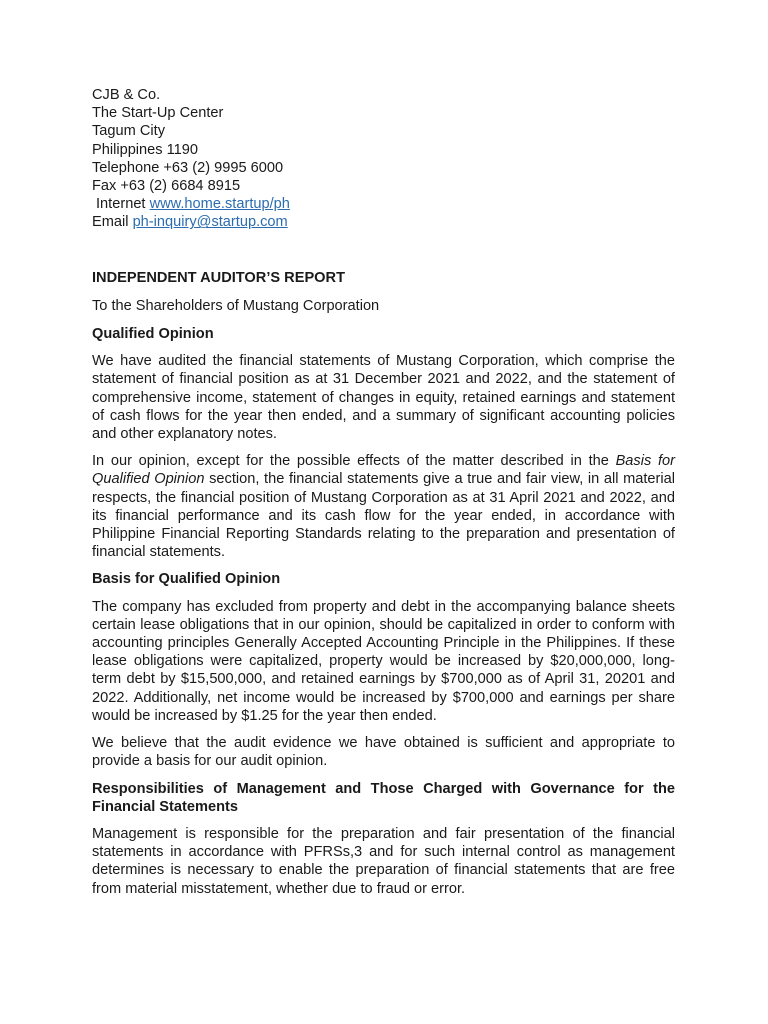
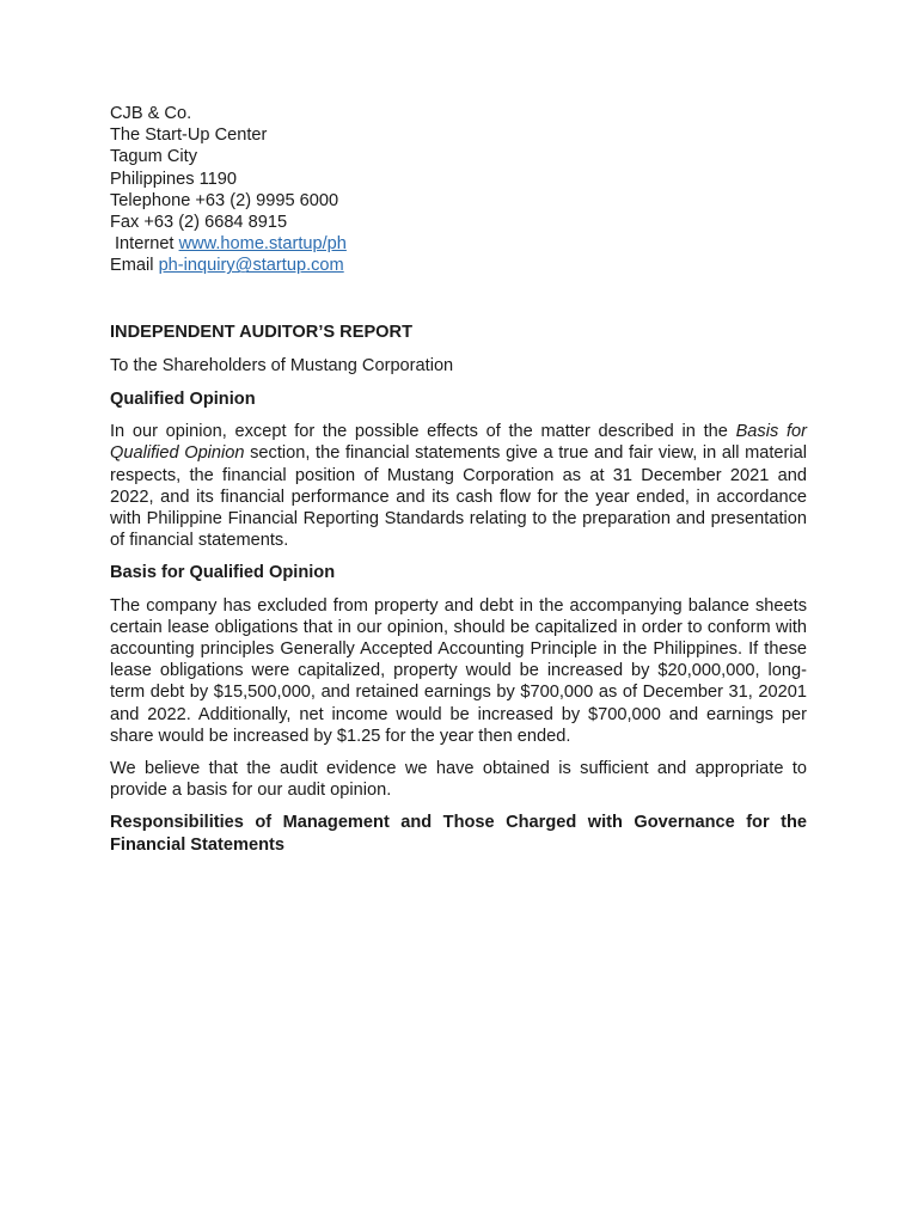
  CJB & Co.
  The Start-Up Center
  Tagum City
  Philippines 1190
  Telephone +63 (2) 9995 6000
  Fax +63 (2) 6684 8915
  Internet www.home.startup/ph
  Email ph-inquiry@startup.com
  INDEPENDENT AUDITOR’S REPORT
  To the Shareholders of Mustang Corporation
  Qualified Opinion
- We have audited the financial statements of Mustang Corporation, which comprise the statement of financial position as at 31 December 2021 and 2022, and the statement of comprehensive income, statement of changes in equity, retained earnings and statement of cash flows for the year then ended, and a summary of significant accounting policies and other explanatory notes.
- In our opinion, except for the possible effects of the matter described in the Basis for Qualified Opinion section, the financial statements give a true and fair view, in all material respects, the financial position of Mustang Corporation as at 31 April 2021 and 2022, and its financial performance and its cash flow for the year ended, in accordance with Philippine Financial Reporting Standards relating to the preparation and presentation of financial statements.
+ In our opinion, except for the possible effects of the matter described in the Basis for Qualified Opinion section, the financial statements give a true and fair view, in all material respects, the financial position of Mustang Corporation as at 31 December 2021 and 2022, and its financial performance and its cash flow for the year ended, in accordance with Philippine Financial Reporting Standards relating to the preparation and presentation of financial statements.
  Basis for Qualified Opinion
- The company has excluded from property and debt in the accompanying balance sheets certain lease obligations that in our opinion, should be capitalized in order to conform with accounting principles Generally Accepted Accounting Principle in the Philippines. If these lease obligations were capitalized, property would be increased by $20,000,000, long-term debt by $15,500,000, and retained earnings by $700,000 as of April 31, 20201 and 2022. Additionally, net income would be increased by $700,000 and earnings per share would be increased by $1.25 for the year then ended.
+ The company has excluded from property and debt in the accompanying balance sheets certain lease obligations that in our opinion, should be capitalized in order to conform with accounting principles Generally Accepted Accounting Principle in the Philippines. If these lease obligations were capitalized, property would be increased by $20,000,000, long-term debt by $15,500,000, and retained earnings by $700,000 as of December 31, 20201 and 2022. Additionally, net income would be increased by $700,000 and earnings per share would be increased by $1.25 for the year then ended.
  We believe that the audit evidence we have obtained is sufficient and appropriate to provide a basis for our audit opinion.
  Responsibilities of Management and Those Charged with Governance for the Financial Statements
- Management is responsible for the preparation and fair presentation of the financial statements in accordance with PFRSs,3 and for such internal control as management determines is necessary to enable the preparation of financial statements that are free from material misstatement, whether due to fraud or error.
